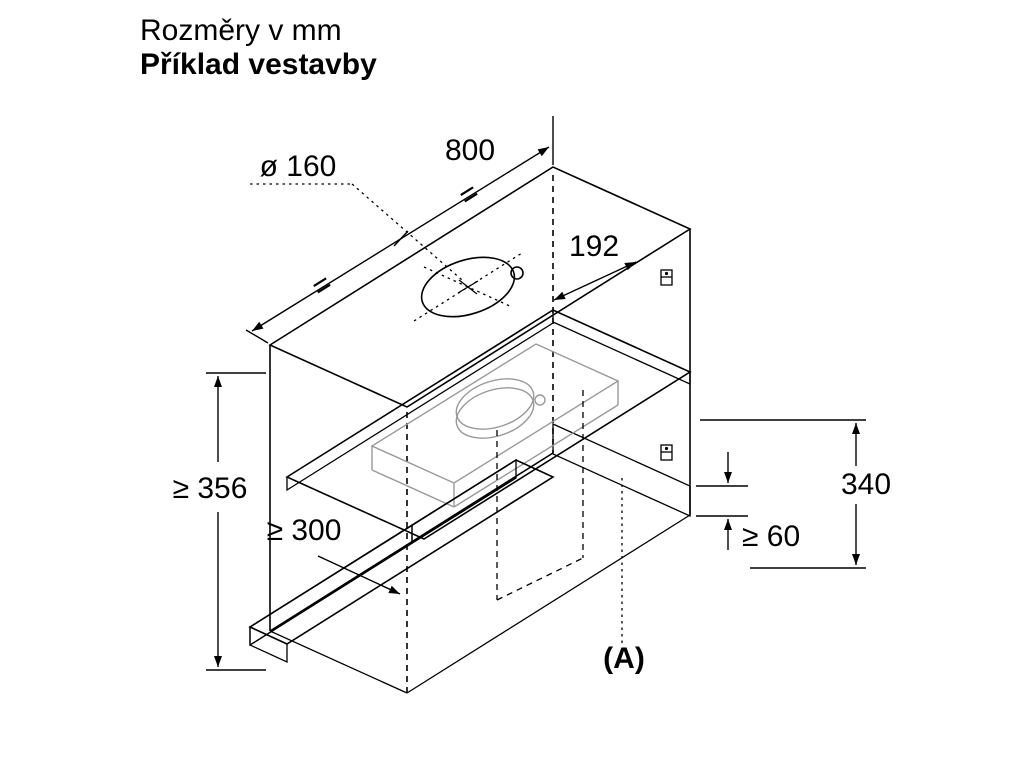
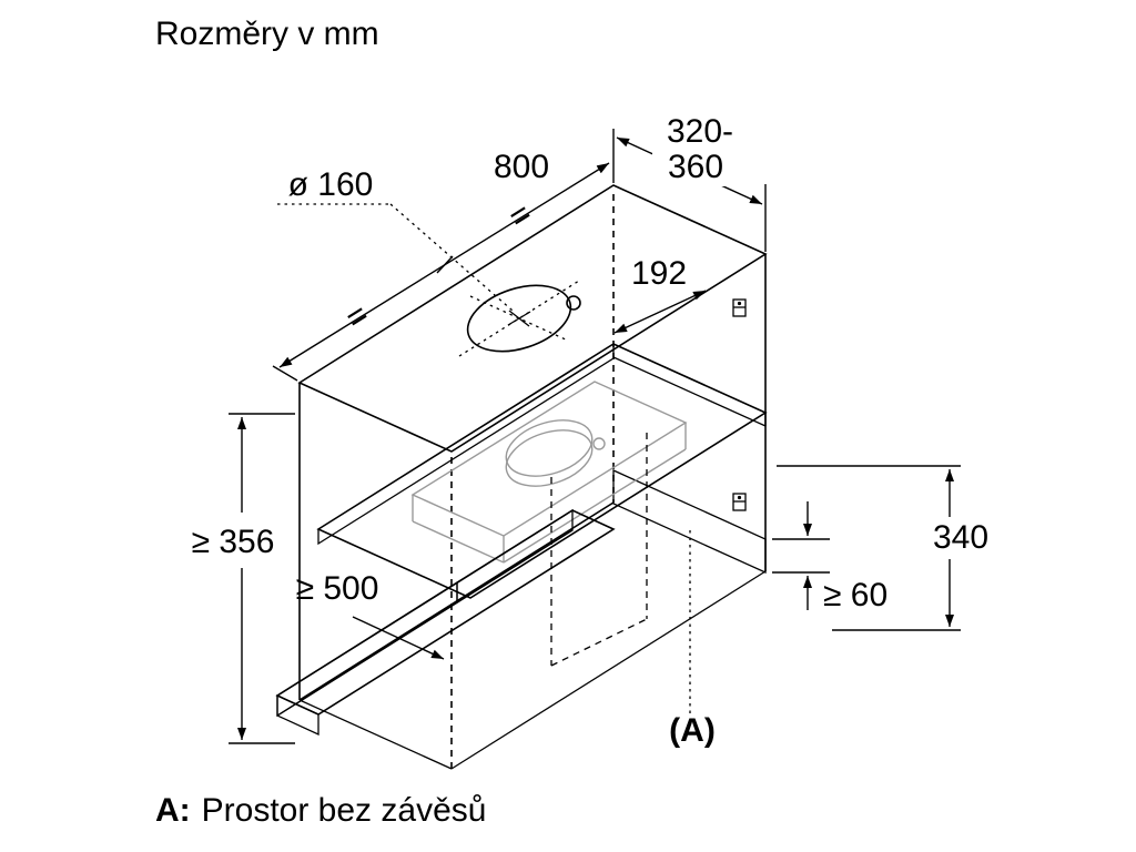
  Rozměry v mm
- Příklad vestavby
  800
  ø 160
+ 320-
+ 360
  192
  ≥ 356
- ≥ 300
+ ≥ 500
  340
  ≥ 60
  (A)
+ A: Prostor bez závěsů
